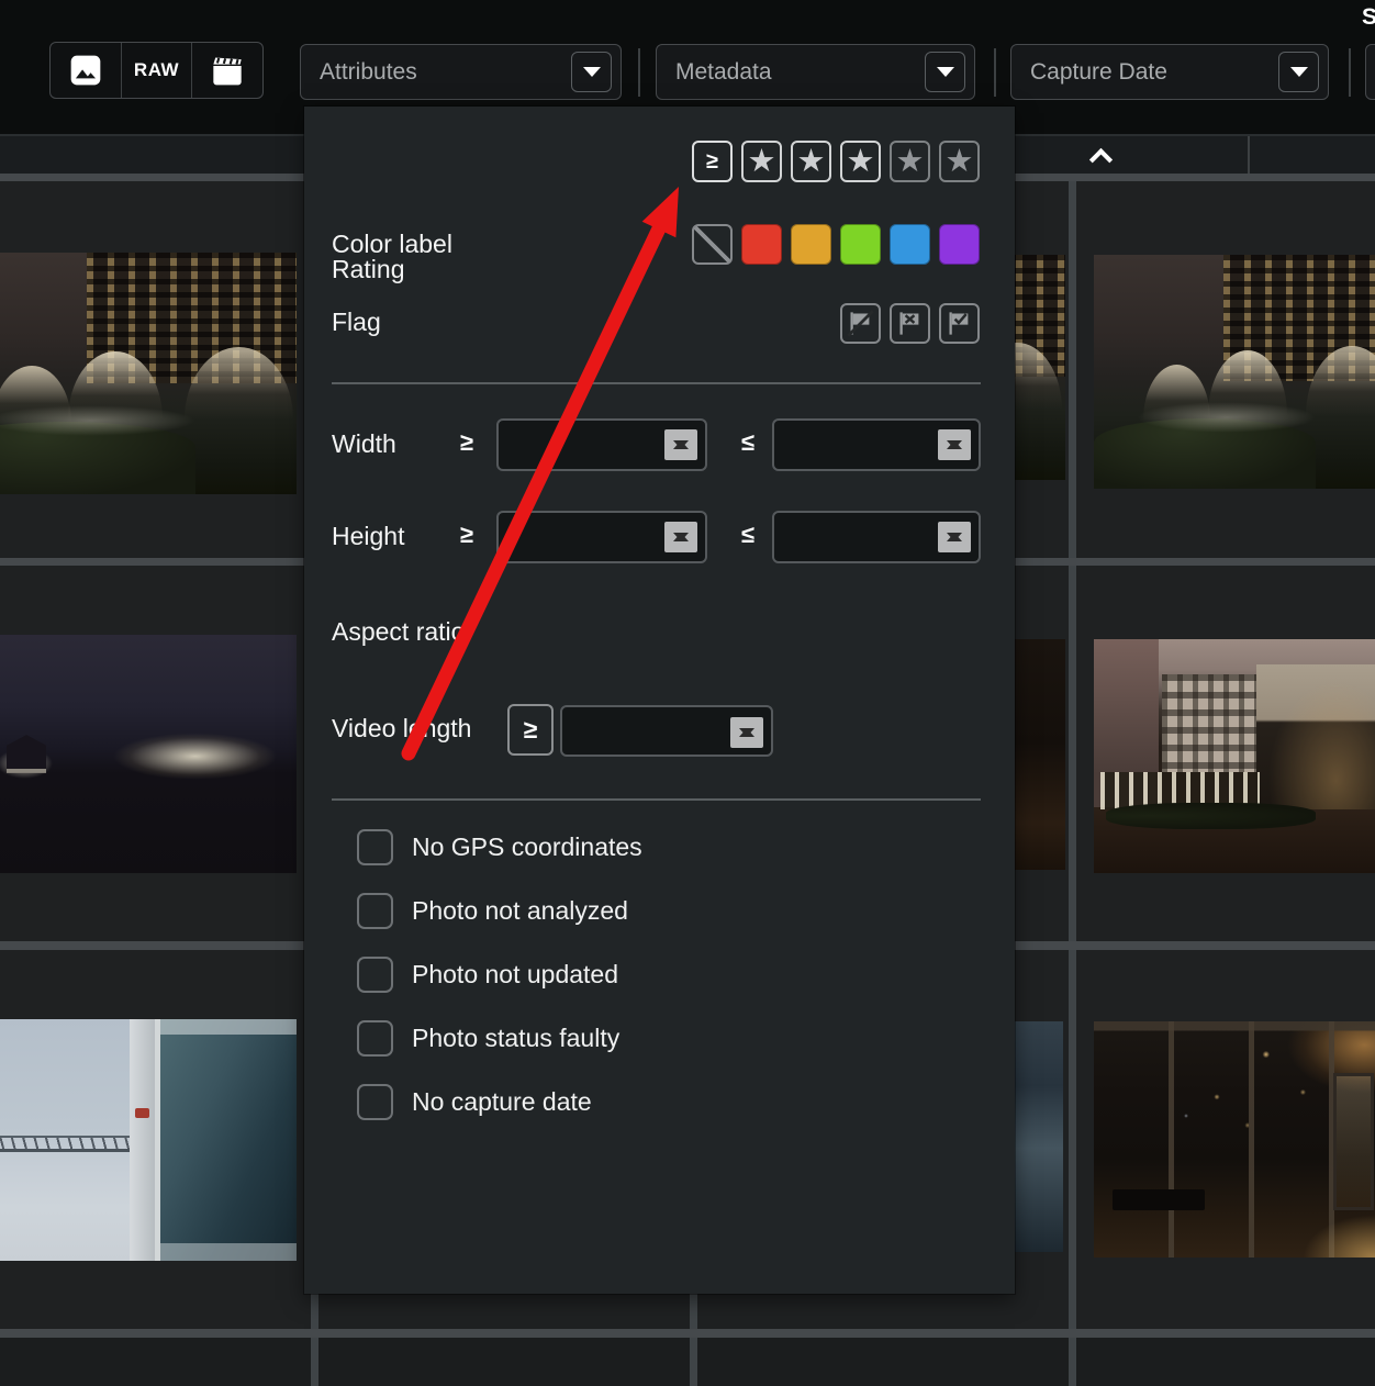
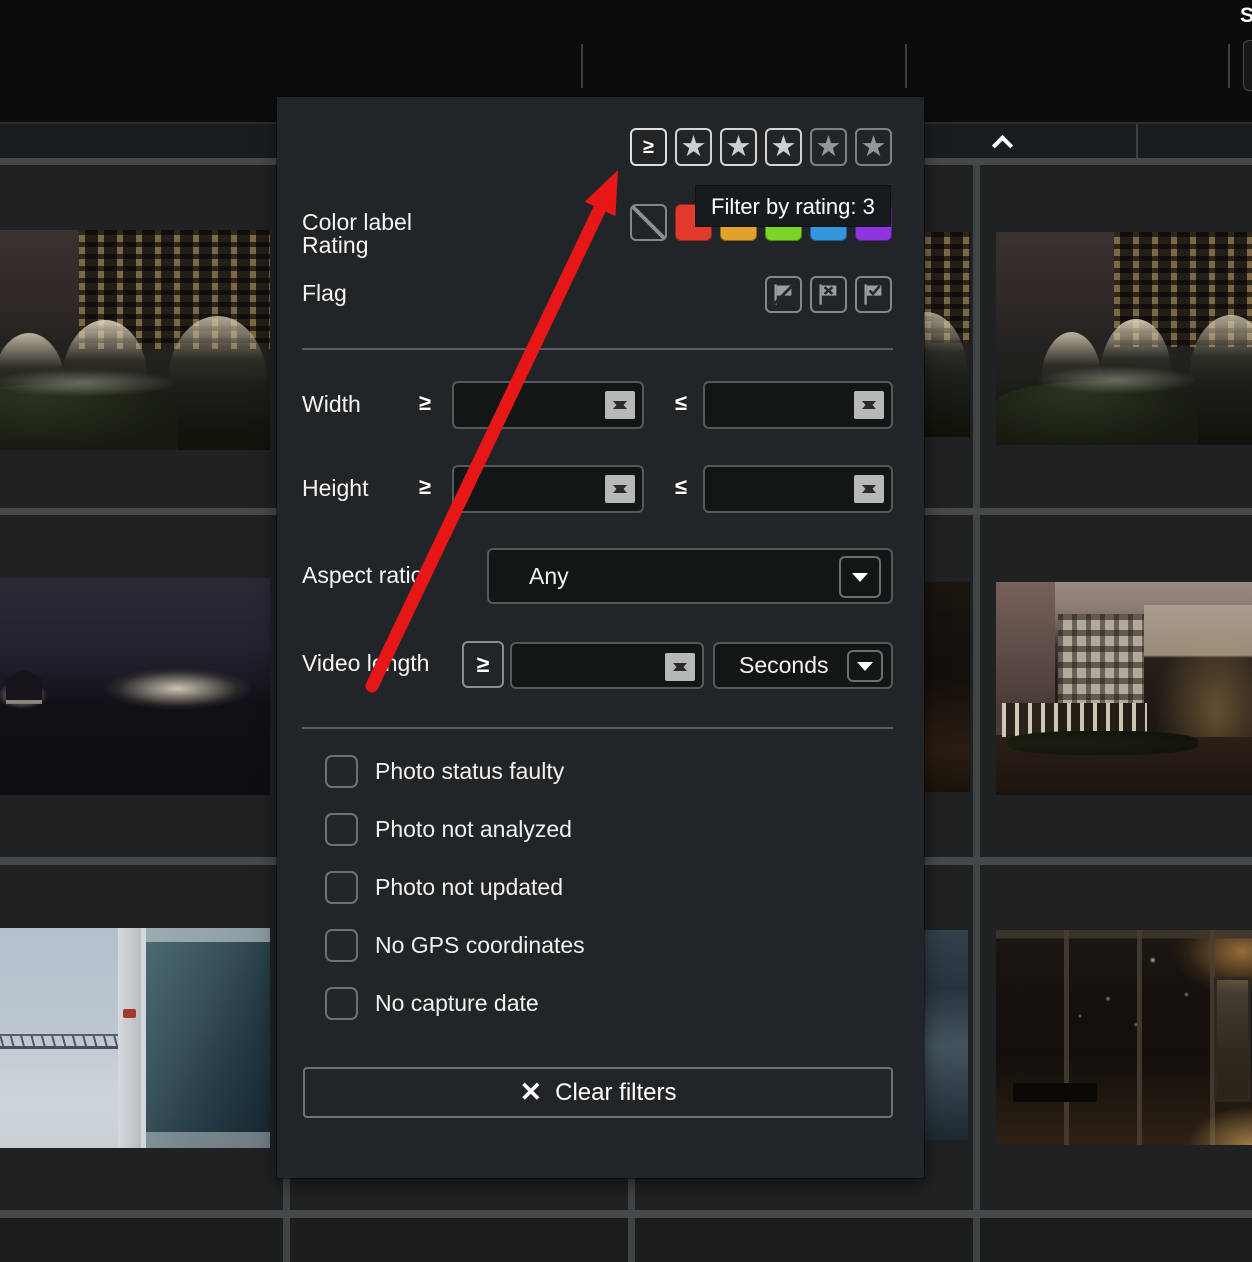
- RAW
- Attributes
- Metadata
- Capture Date
  S
  Rating
  ≥
  ★
  ★
  ★
  ★
  ★
  Color label
  Flag
  Width
  ≥
  ≤
  Height
  ≥
  ≤
  Aspect ratio
+ Any
  Video lngth
  ≥
+ Seconds
- No GPS coordinates
+ Photo status faulty
  Photo not analyzed
  Photo not updated
- Photo status faulty
+ No GPS coordinates
  No capture date
+ ✕
+ Clear filters
+ Filter by rating: 3
